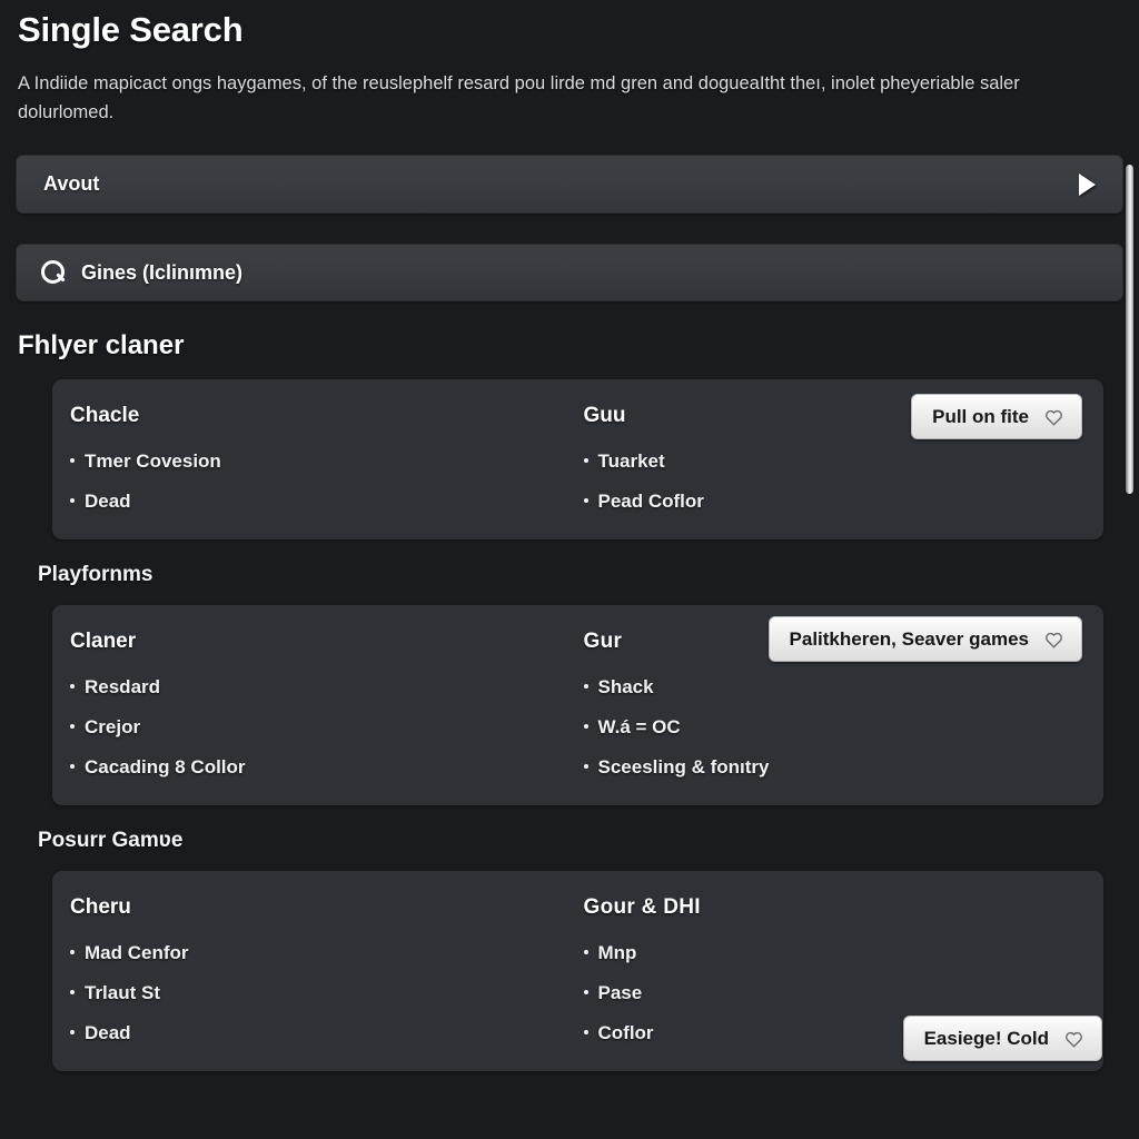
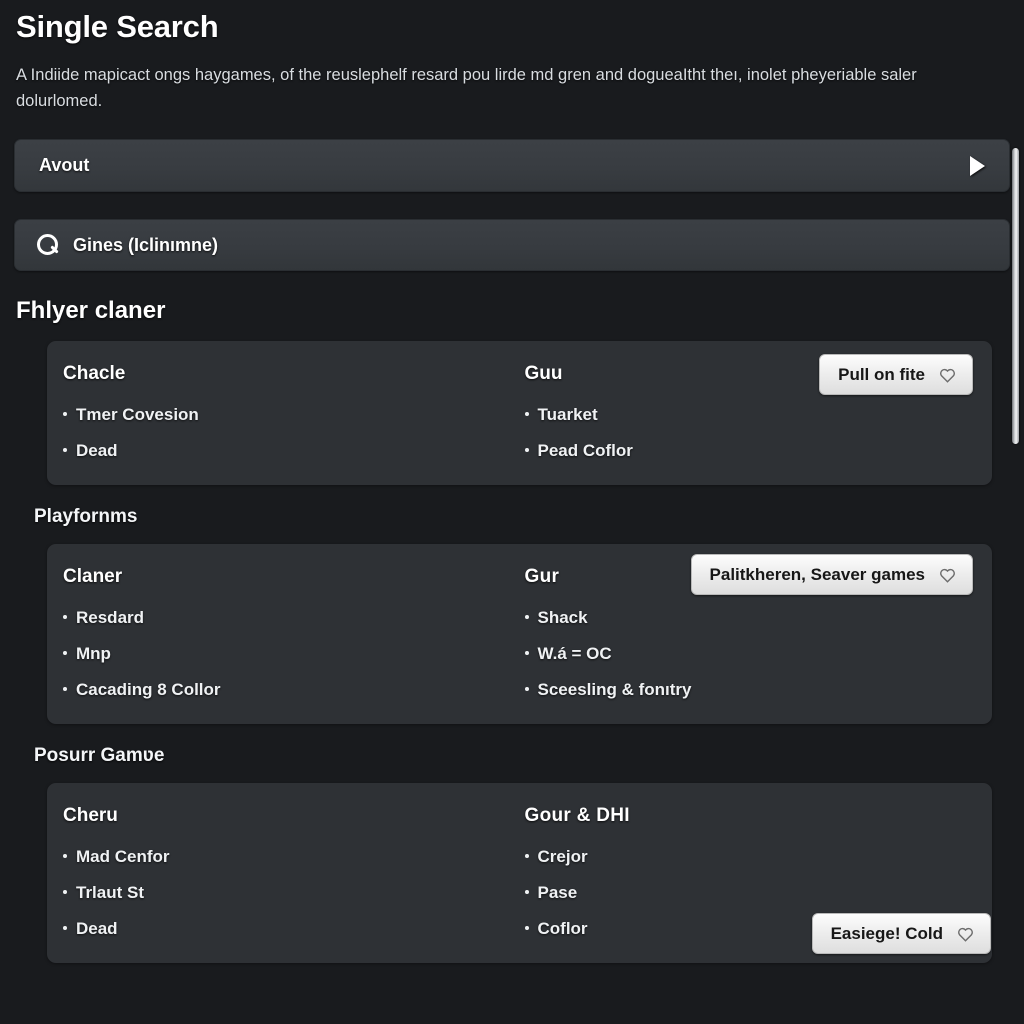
  Single Search
  A Indiide mapicact ongs haygames, of the reuslephelf resard pou lirde md gren and dogueaItht theı, inolet pheyeriable saler dolurlomed.
  Avout
  Gines (Iclinımne)
  Fhlyer claner
  Chacle
  Tmer Covesion
  Dead
  Guu
  Tuarket
  Pead Coflor
  Pull on fite
  Playfornms
  Claner
  Resdard
- Crejor
+ Mnp
  Cacading 8 Collor
  Gur
  Shack
  W.á = OC
  Sceesling & fonıtry
  Palitkheren, Seaver games
  Posurr Gamʋe
  Cheru
  Mad Cenfor
  Trlaut St
  Dead
  Gour & DHI
- Mnp
+ Crejor
  Pase
  Coflor
  Easiege! Cold
